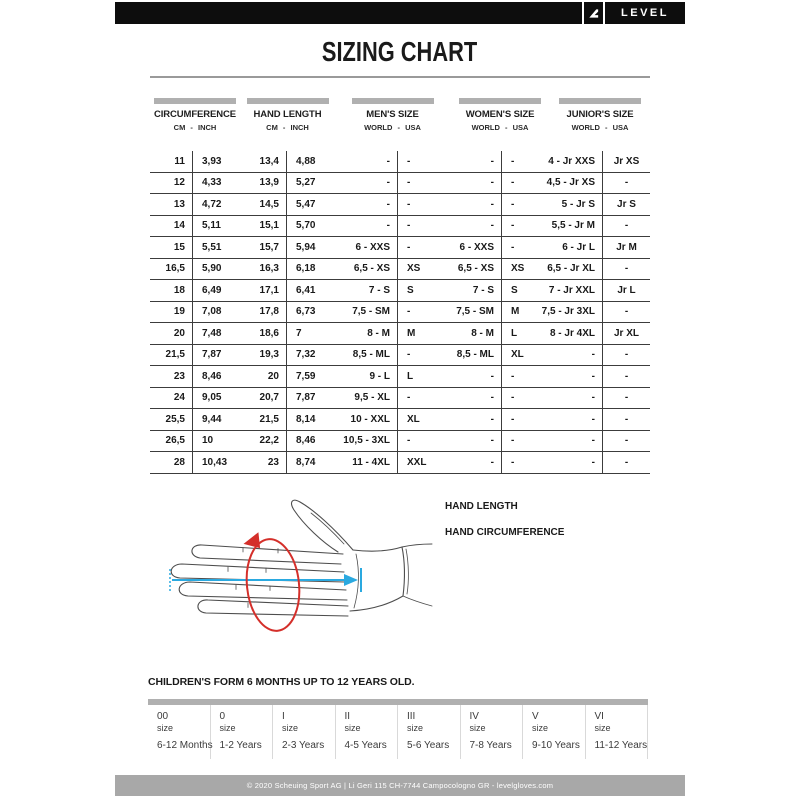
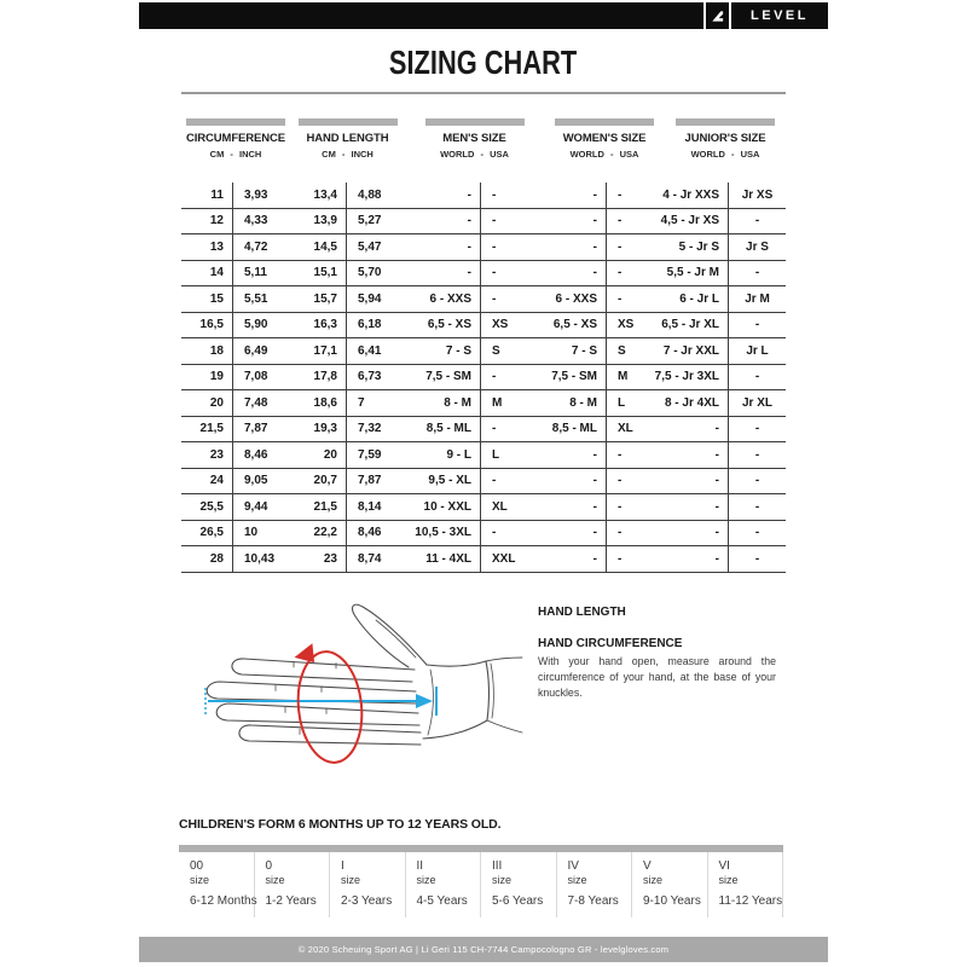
  LEVEL
  SIZING CHART
  CIRCUMFERENCE
  CM - INCH
  HAND LENGTH
  CM - INCH
  MEN'S SIZE
  WORLD - USA
  WOMEN'S SIZE
  WORLD - USA
  JUNIOR'S SIZE
  WORLD - USA
  11
  3,93
  13,4
  4,88
  -
  -
  -
  -
  4 - Jr XXS
  Jr XS
  12
  4,33
  13,9
  5,27
  -
  -
  -
  -
  4,5 - Jr XS
  -
  13
  4,72
  14,5
  5,47
  -
  -
  -
  -
  5 - Jr S
  Jr S
  14
  5,11
  15,1
  5,70
  -
  -
  -
  -
  5,5 - Jr M
  -
  15
  5,51
  15,7
  5,94
  6 - XXS
  -
  6 - XXS
  -
  6 - Jr L
  Jr M
  16,5
  5,90
  16,3
  6,18
  6,5 - XS
  XS
  6,5 - XS
  XS
  6,5 - Jr XL
  -
  18
  6,49
  17,1
  6,41
  7 - S
  S
  7 - S
  S
  7 - Jr XXL
  Jr L
  19
  7,08
  17,8
  6,73
  7,5 - SM
  -
  7,5 - SM
  M
  7,5 - Jr 3XL
  -
  20
  7,48
  18,6
  7
  8 - M
  M
  8 - M
  L
  8 - Jr 4XL
  Jr XL
  21,5
  7,87
  19,3
  7,32
  8,5 - ML
  -
  8,5 - ML
  XL
  -
  -
  23
  8,46
  20
  7,59
  9 - L
  L
  -
  -
  -
  -
  24
  9,05
  20,7
  7,87
  9,5 - XL
  -
  -
  -
  -
  -
  25,5
  9,44
  21,5
  8,14
  10 - XXL
  XL
  -
  -
  -
  -
  26,5
  10
  22,2
  8,46
  10,5 - 3XL
  -
  -
  -
  -
  -
  28
  10,43
  23
  8,74
  11 - 4XL
  XXL
  -
  -
  -
  -
  HAND LENGTH
  HAND CIRCUMFERENCE
+ With your hand open, measure around the circumference of your hand, at the base of your knuckles.
  CHILDREN'S FORM 6 MONTHS UP TO 12 YEARS OLD.
  00
  size
  6-12 Month
  0
  size
  1-2 Years
  I
  size
  2-3 Years
  II
  size
  4-5 Years
  III
  size
  5-6 Years
  IV
  size
  7-8 Years
  V
  size
  9-10 Years
  VI
  size
  11-12 Years
  © 2020 Scheuing Sport AG | Li Geri 115 CH-7744 Campocologno GR - levelgloves.com
